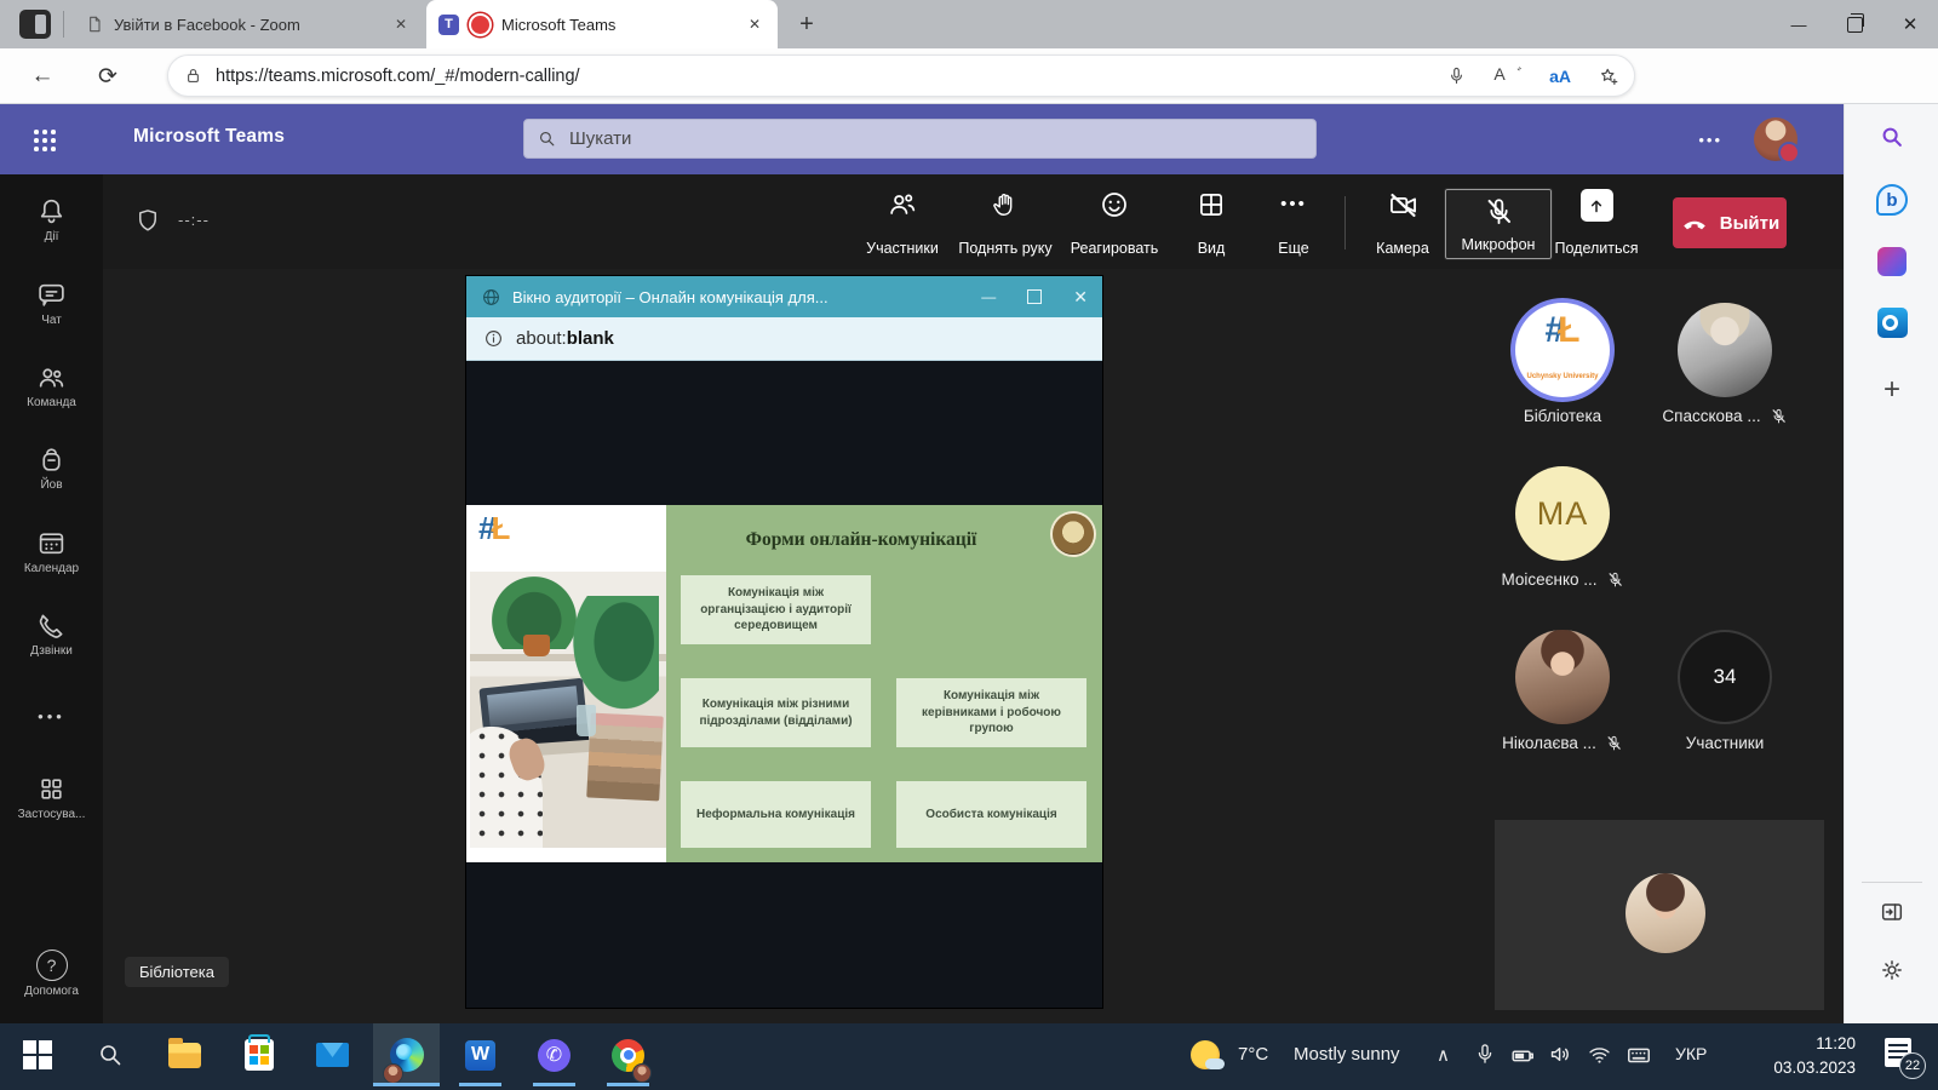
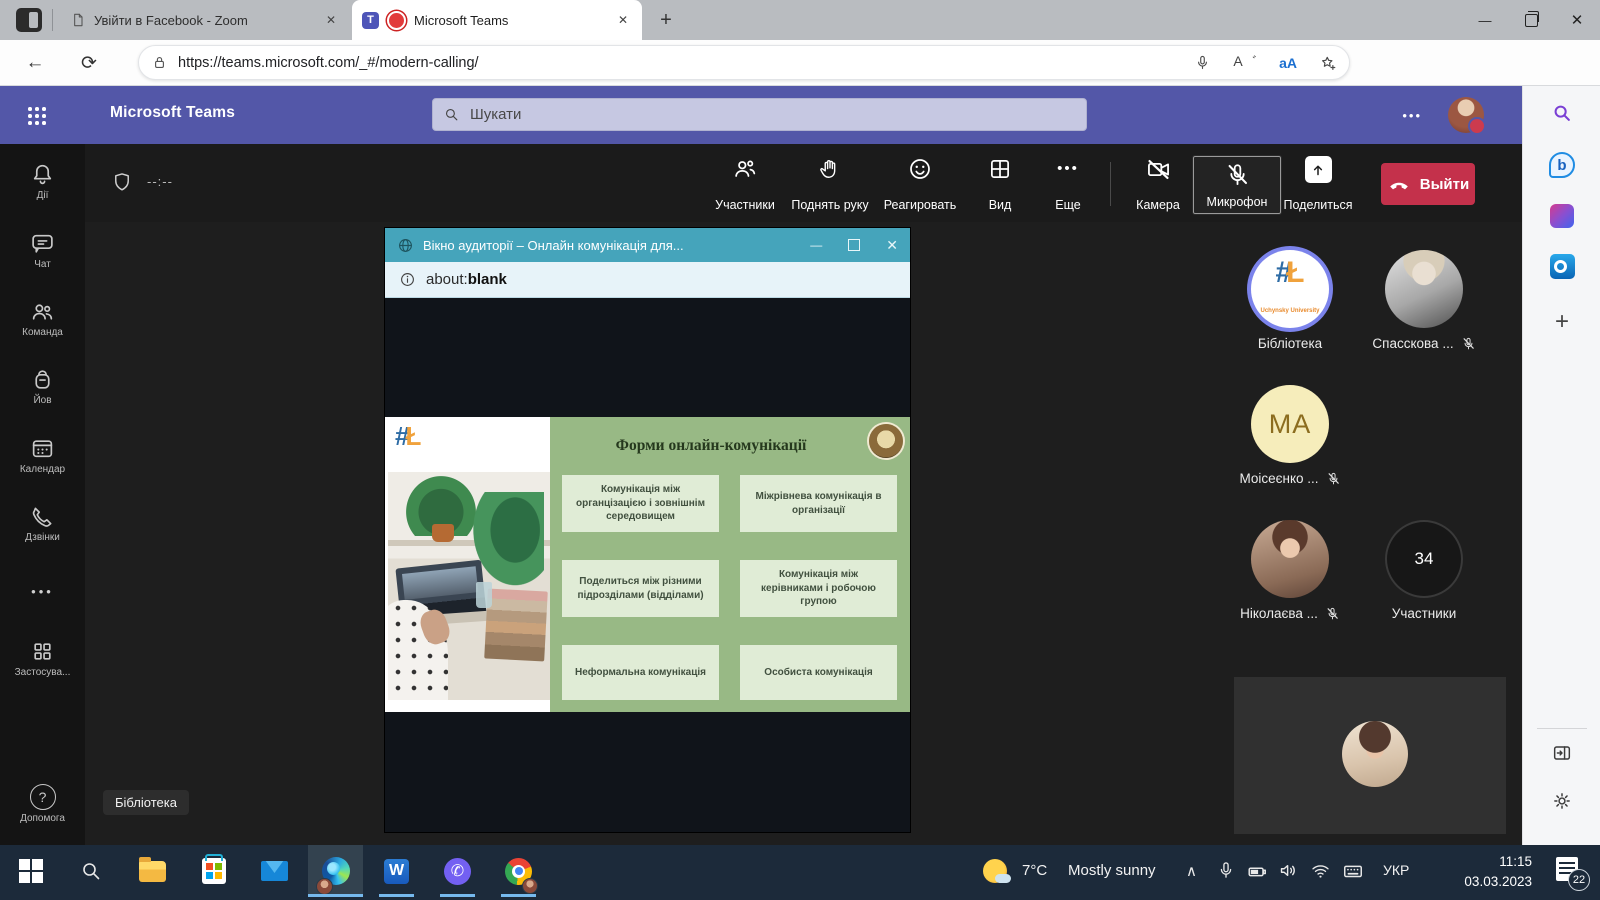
  Увійти в Facebook - Zoom
  ✕
  T
  Microsoft Teams
  ✕
  +
  —
  ✕
  ←
  ⟳
  https://teams.microsoft.com/_#/modern-calling/
  A゛
  aA
  Microsoft Teams
  Шукати
  •••
  b
  +
  Дії
  Чат
  Команда
  Йов
  Календар
  Дзвінки
  •••
  Застосува...
  ?
  Допомога
  --:--
  Участники
  Поднять руку
  Реагировать
  Вид
  •••
  Еще
  Камера
  Микрофон
  Поделиться
  Выйти
  Вікно аудиторії – Онлайн комунікація для...
  —
  ✕
  about:blank
  #Ł
  Форми онлайн-комунікації
- Комунікація між органцізацією і аудиторії середовищем
+ Комунікація між органцізацією і зовнішнім середовищем
+ Міжрівнева комунікація в організації
- Комунікація між різними підрозділами (відділами)
+ Поделиться між різними підрозділами (відділами)
  Комунікація між керівниками і робочою групою
  Неформальна комунікація
  Особиста комунікація
  Бібліотека
  #Ł
  Бібліотека
  Спасскова ...
  МА
  Моісеєнко ...
  Ніколаєва ...
  34
  Участники
  W
  ✆
  7°C
  Mostly sunny
  ∧
  УКР
- 11:20
+ 11:15
  03.03.2023
  22
